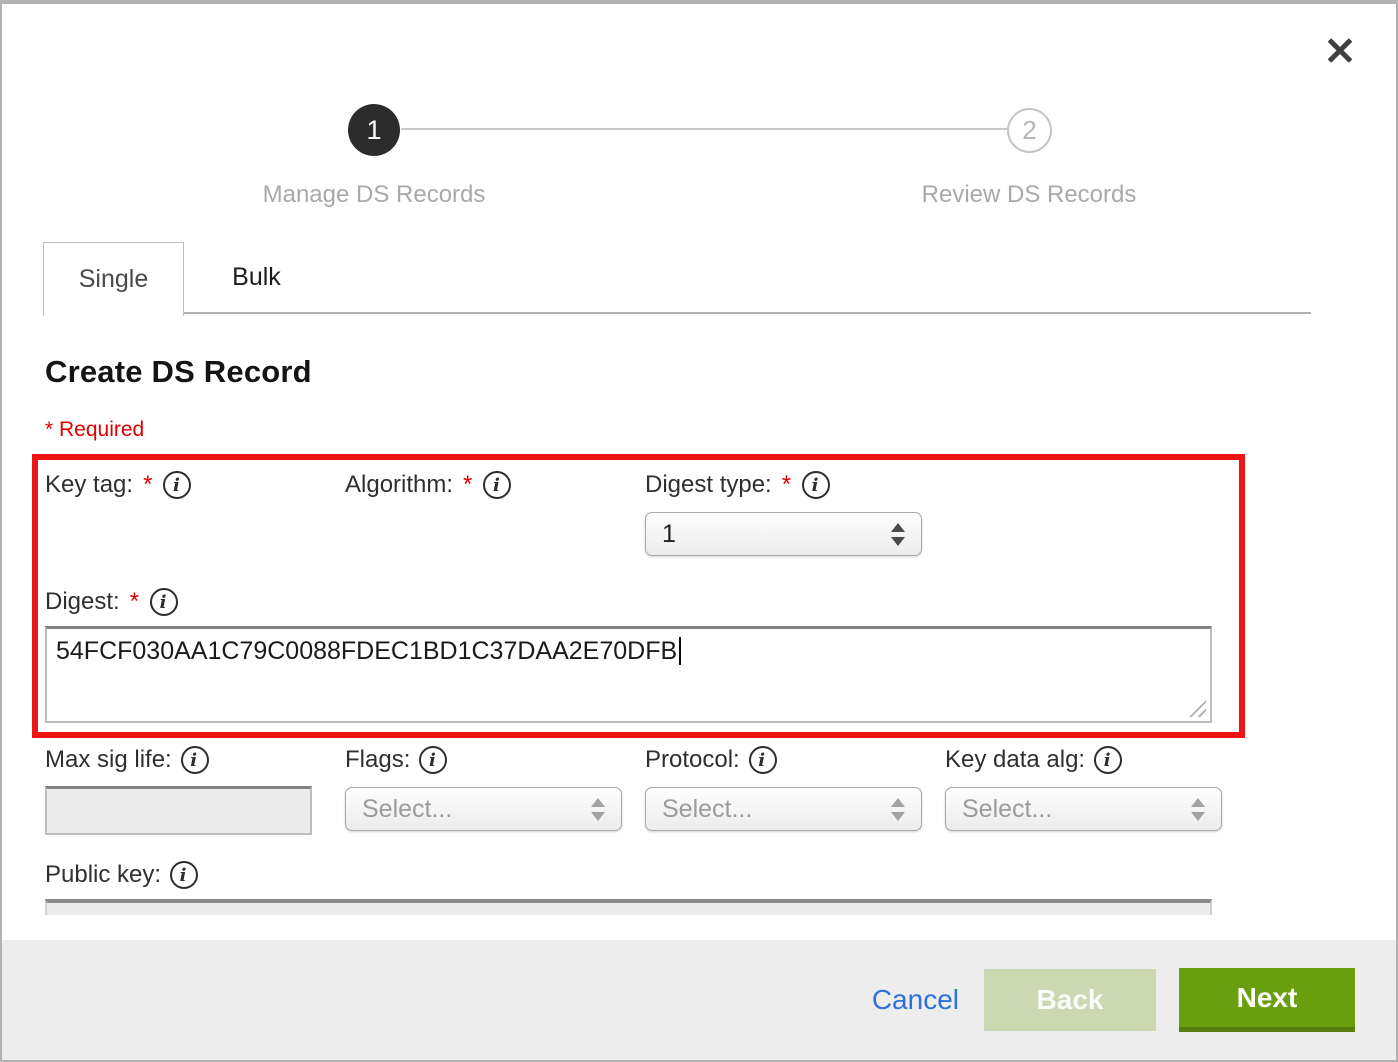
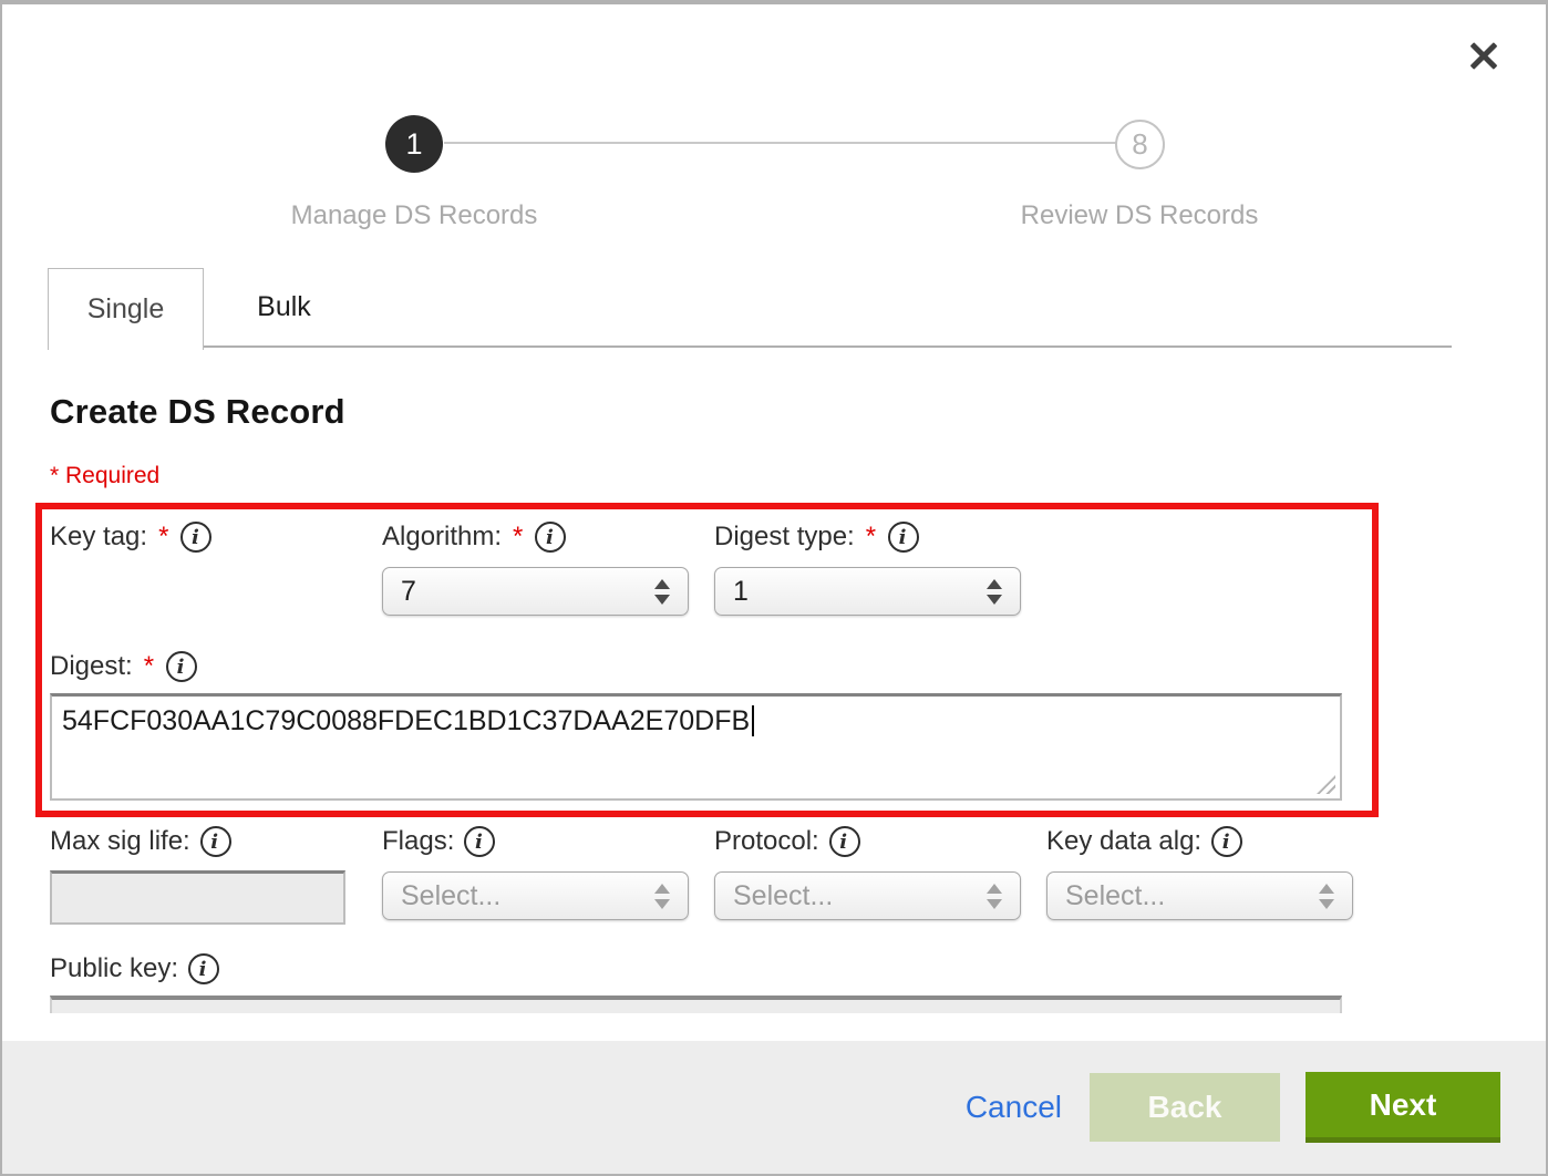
  1
- 2
+ 8
  Manage DS Records
  Review DS Records
  Single
  Bulk
  Create DS Record
  * Required
  Key tag:
  *
  i
  Algorithm:
  *
  i
+ 7
  Digest type:
  *
  i
  1
  Digest:
  *
  i
  54FCF030AA1C79C0088FDEC1BD1C37DAA2E70DFB
  Max sig life:
  i
  Flags:
  i
  Select...
  Protocol:
  i
  Select...
  Key data alg:
  i
  Select...
  Public key:
  i
  Cancel
  Back
  Next
